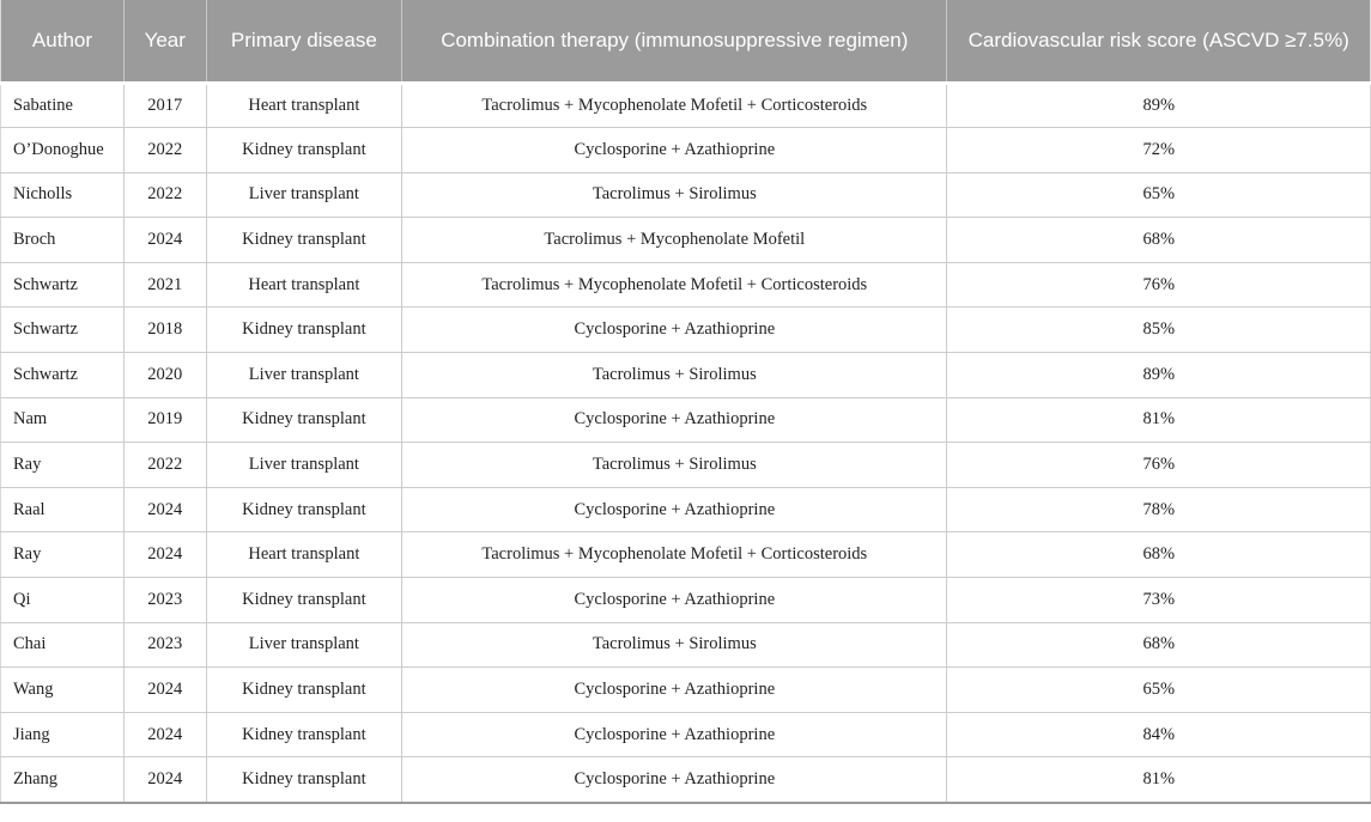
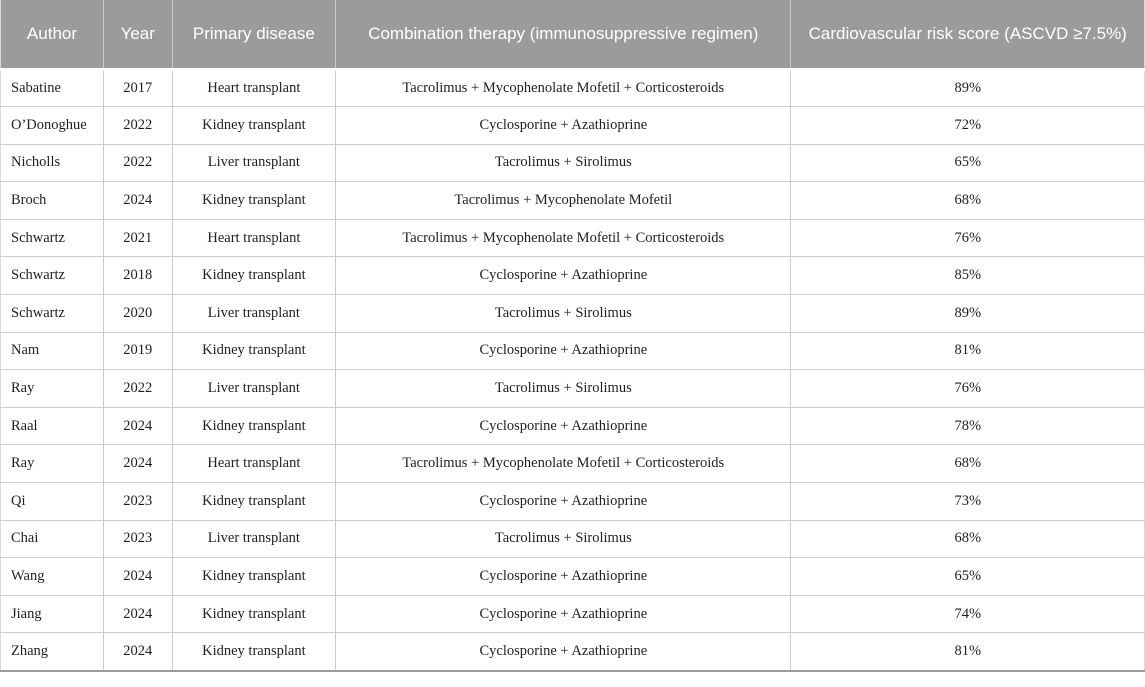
  Author	Year	Primary disease	Combination therapy (immunosuppressive regimen)	Cardiovascular risk score (ASCVD ≥7.5%)
  Sabatine	2017	Heart transplant	Tacrolimus + Mycophenolate Mofetil + Corticosteroids	89%
  O’Donoghue	2022	Kidney transplant	Cyclosporine + Azathioprine	72%
  Nicholls	2022	Liver transplant	Tacrolimus + Sirolimus	65%
  Broch	2024	Kidney transplant	Tacrolimus + Mycophenolate Mofetil	68%
  Schwartz	2021	Heart transplant	Tacrolimus + Mycophenolate Mofetil + Corticosteroids	76%
  Schwartz	2018	Kidney transplant	Cyclosporine + Azathioprine	85%
  Schwartz	2020	Liver transplant	Tacrolimus + Sirolimus	89%
  Nam	2019	Kidney transplant	Cyclosporine + Azathioprine	81%
  Ray	2022	Liver transplant	Tacrolimus + Sirolimus	76%
  Raal	2024	Kidney transplant	Cyclosporine + Azathioprine	78%
  Ray	2024	Heart transplant	Tacrolimus + Mycophenolate Mofetil + Corticosteroids	68%
  Qi	2023	Kidney transplant	Cyclosporine + Azathioprine	73%
  Chai	2023	Liver transplant	Tacrolimus + Sirolimus	68%
  Wang	2024	Kidney transplant	Cyclosporine + Azathioprine	65%
- Jiang	2024	Kidney transplant	Cyclosporine + Azathioprine	84%
+ Jiang	2024	Kidney transplant	Cyclosporine + Azathioprine	74%
  Zhang	2024	Kidney transplant	Cyclosporine + Azathioprine	81%
